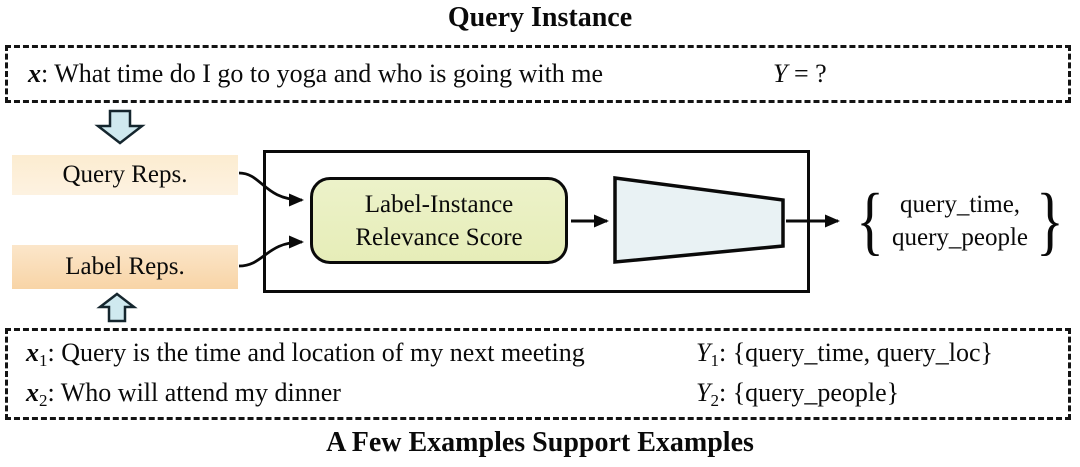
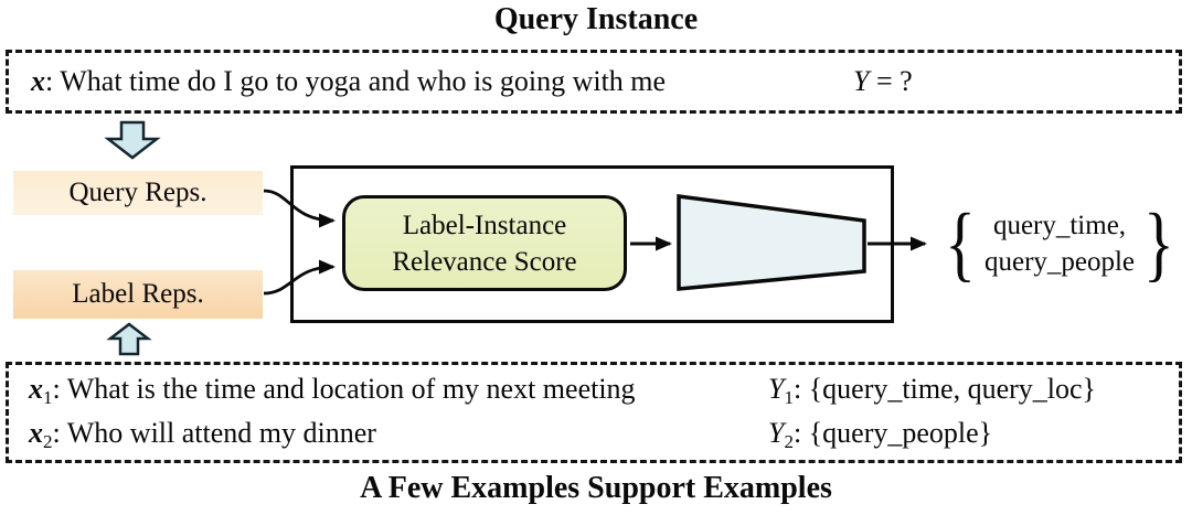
  Query Instance
  x: What time do I go to yoga and who is going with me
  Y = ?
  Query Reps.
  Label Reps.
  Label-Instance
  Relevance Score
  {
  query_time,
  query_people
  }
- x1: Query is the time and location of my next meeting
+ x1: What is the time and location of my next meeting
  Y1: {query_time, query_loc}
  x2: Who will attend my dinner
  Y2: {query_people}
  A Few Examples Support Examples
